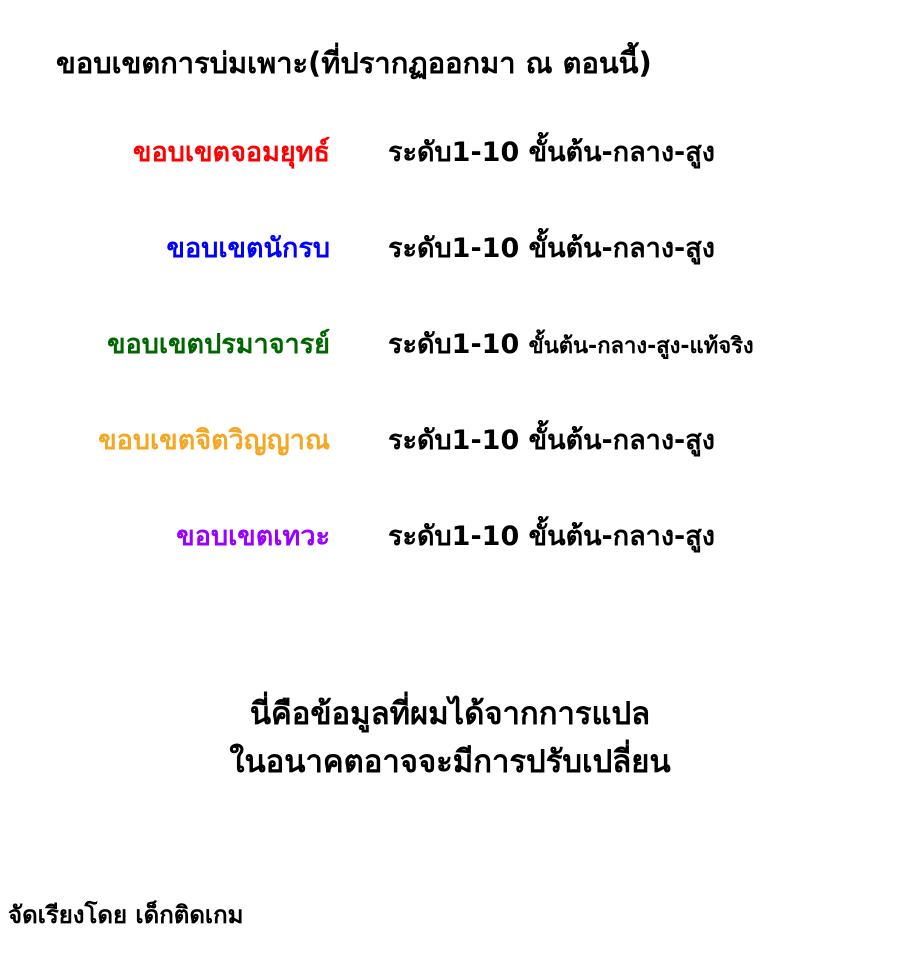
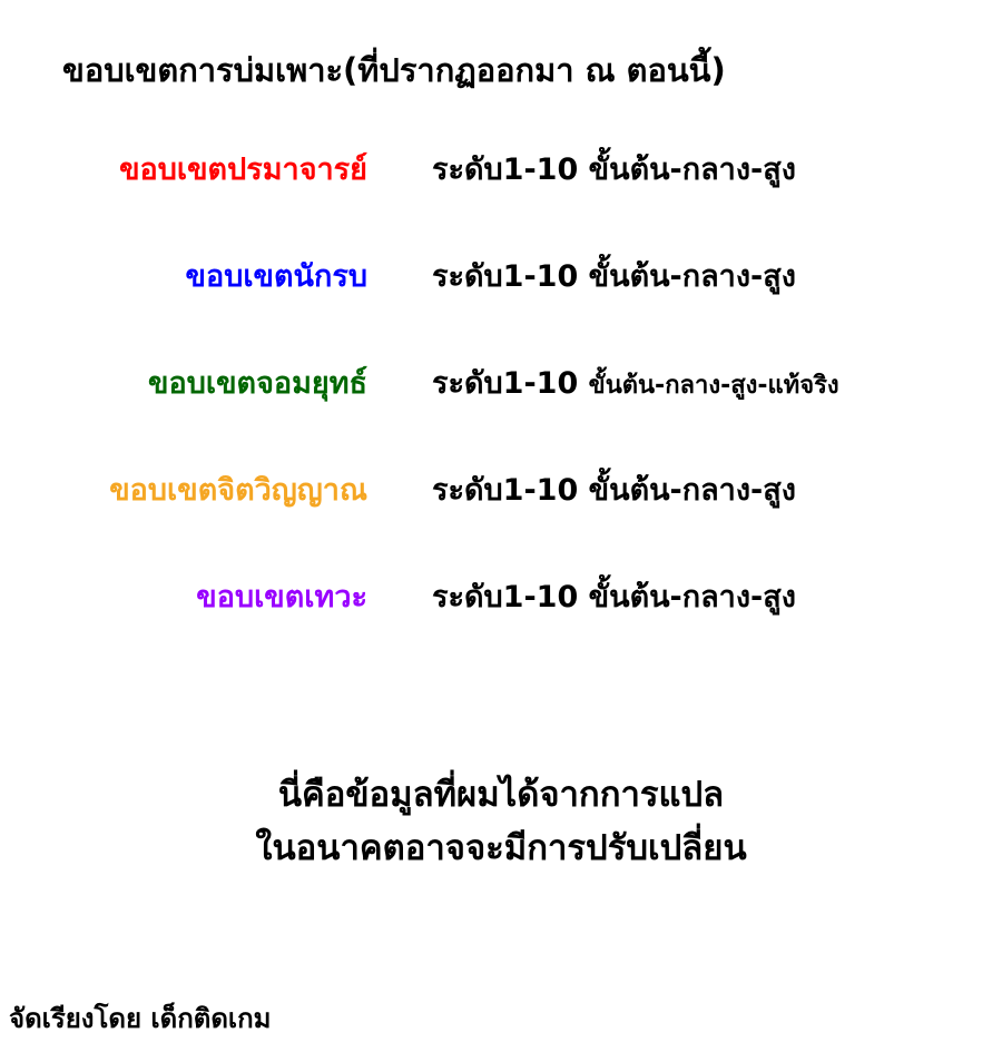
  ขอบเขตการบ่มเพาะ(ที่ปรากฏออกมา ณ ตอนนี้)
- ขอบเขตจอมยุทธ์
+ ขอบเขตปรมาจารย์
  ระดับ1-10 ขั้นต้น-กลาง-สูง
  ขอบเขตนักรบ
  ระดับ1-10 ขั้นต้น-กลาง-สูง
- ขอบเขตปรมาจารย์
+ ขอบเขตจอมยุทธ์
  ระดับ1-10 ขั้นต้น-กลาง-สูง-แท้จริง
  ขอบเขตจิตวิญญาณ
  ระดับ1-10 ขั้นต้น-กลาง-สูง
  ขอบเขตเทวะ
  ระดับ1-10 ขั้นต้น-กลาง-สูง
  นี่คือข้อมูลที่ผมได้จากการแปล
  ในอนาคตอาจจะมีการปรับเปลี่ยน
  จัดเรียงโดย เด็กติดเกม
